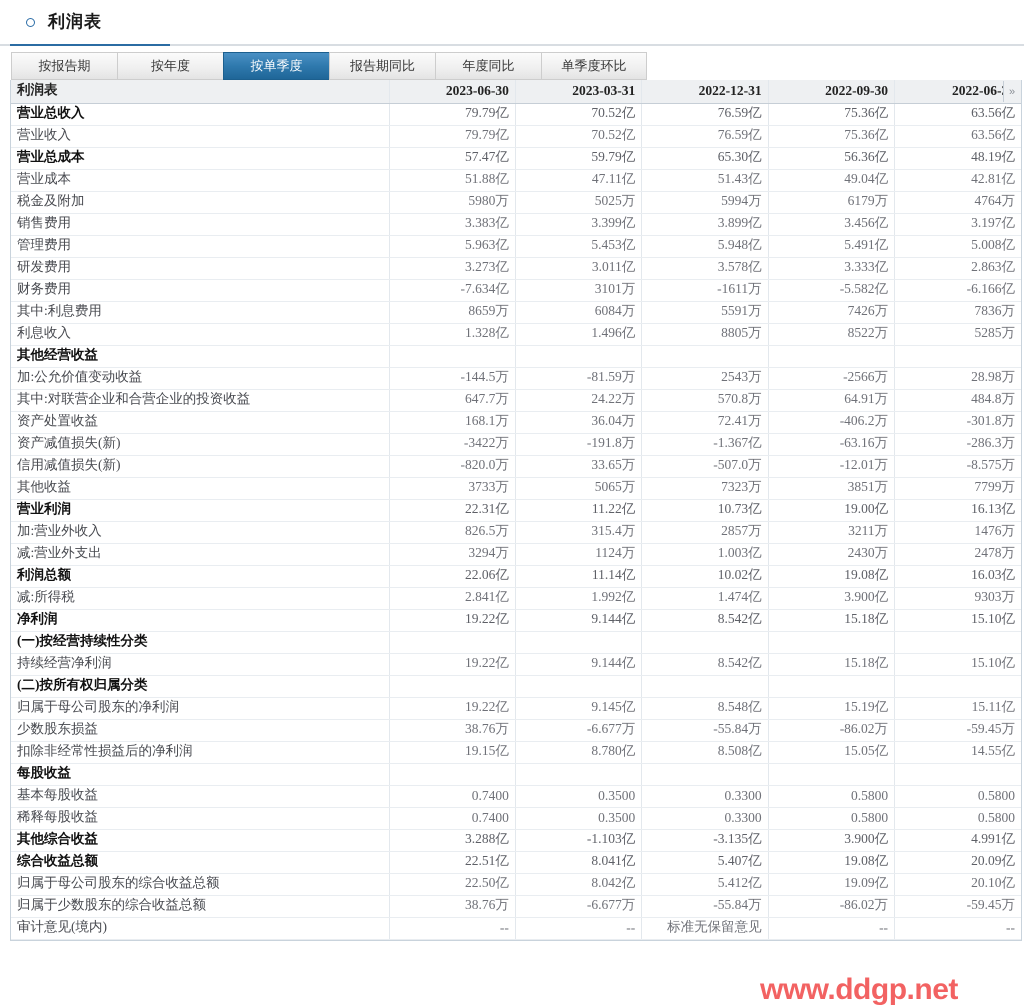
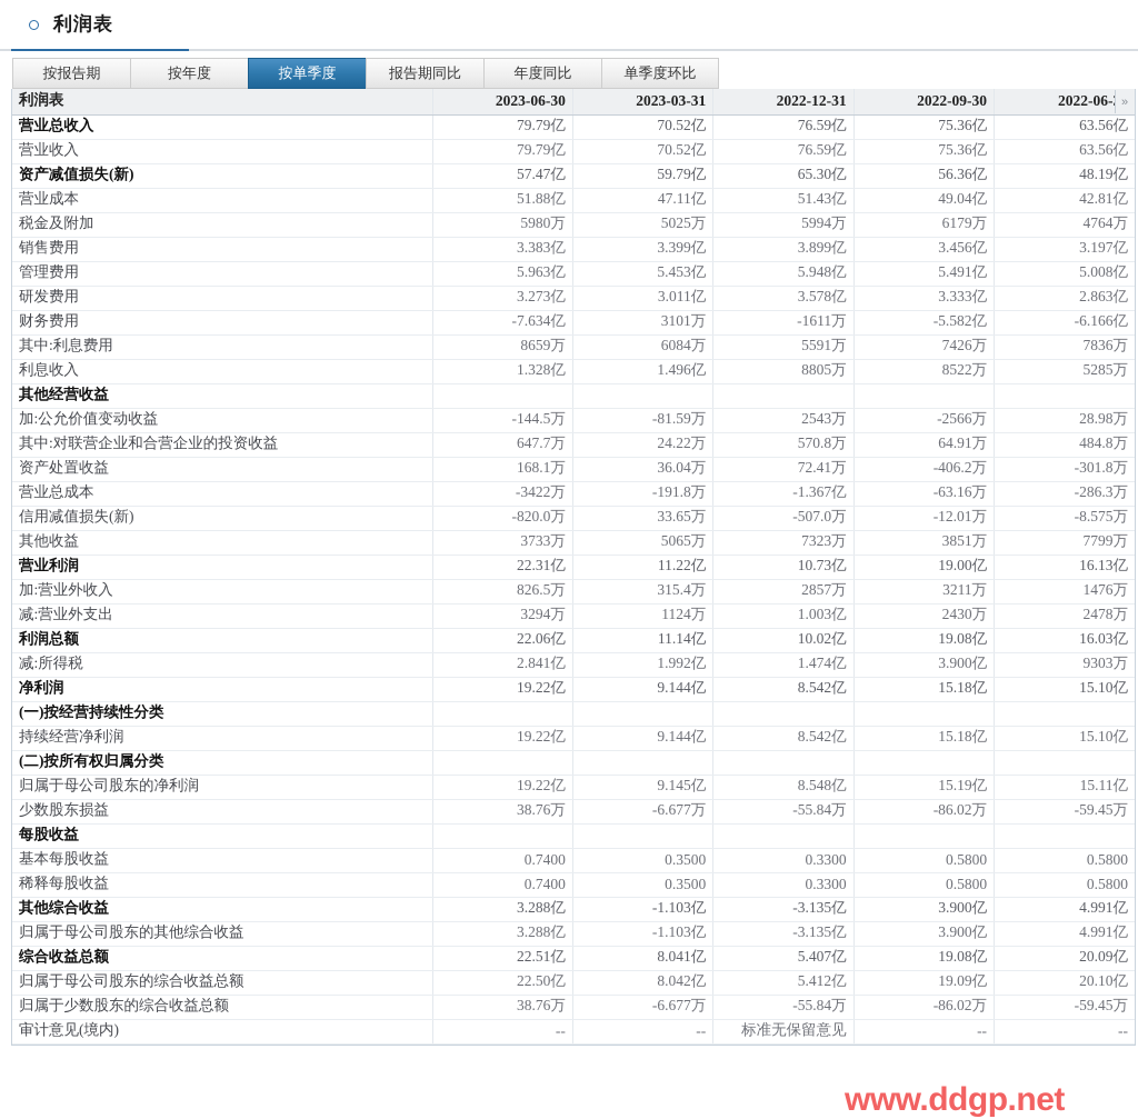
  利润表
  按报告期
  按年度
  按单季度
  报告期同比
  年度同比
  单季度环比
  利润表	2023-06-30	2023-03-31	2022-12-31	2022-09-30	2022-06-
  营业总收入	79.79亿	70.52亿	76.59亿	75.36亿	63.56亿
  营业收入	79.79亿	70.52亿	76.59亿	75.36亿	63.56亿
- 营业总成本	57.47亿	59.79亿	65.30亿	56.36亿	48.19亿
+ 资产减值损失(新)	57.47亿	59.79亿	65.30亿	56.36亿	48.19亿
  营业成本	51.88亿	47.11亿	51.43亿	49.04亿	42.81亿
  税金及附加	5980万	5025万	5994万	6179万	4764万
  销售费用	3.383亿	3.399亿	3.899亿	3.456亿	3.197亿
  管理费用	5.963亿	5.453亿	5.948亿	5.491亿	5.008亿
  研发费用	3.273亿	3.011亿	3.578亿	3.333亿	2.863亿
  财务费用	-7.634亿	3101万	-1611万	-5.582亿	-6.166亿
  其中:利息费用	8659万	6084万	5591万	7426万	7836万
  利息收入	1.328亿	1.496亿	8805万	8522万	5285万
  其他经营收益
  加:公允价值变动收益	-144.5万	-81.59万	2543万	-2566万	28.98万
  其中:对联营企业和合营企业的投资收益	647.7万	24.22万	570.8万	64.91万	484.8万
  资产处置收益	168.1万	36.04万	72.41万	-406.2万	-301.8万
- 资产减值损失(新)	-3422万	-191.8万	-1.367亿	-63.16万	-286.3万
+ 营业总成本	-3422万	-191.8万	-1.367亿	-63.16万	-286.3万
  信用减值损失(新)	-820.0万	33.65万	-507.0万	-12.01万	-8.575万
  其他收益	3733万	5065万	7323万	3851万	7799万
  营业利润	22.31亿	11.22亿	10.73亿	19.00亿	16.13亿
  加:营业外收入	826.5万	315.4万	2857万	3211万	1476万
  减:营业外支出	3294万	1124万	1.003亿	2430万	2478万
  利润总额	22.06亿	11.14亿	10.02亿	19.08亿	16.03亿
  减:所得税	2.841亿	1.992亿	1.474亿	3.900亿	9303万
  净利润	19.22亿	9.144亿	8.542亿	15.18亿	15.10亿
  (一)按经营持续性分类
  持续经营净利润	19.22亿	9.144亿	8.542亿	15.18亿	15.10亿
  (二)按所有权归属分类
  归属于母公司股东的净利润	19.22亿	9.145亿	8.548亿	15.19亿	15.11亿
  少数股东损益	38.76万	-6.677万	-55.84万	-86.02万	-59.45万
- 扣除非经常性损益后的净利润	19.15亿	8.780亿	8.508亿	15.05亿	14.55亿
  每股收益
  基本每股收益	0.7400	0.3500	0.3300	0.5800	0.5800
  稀释每股收益	0.7400	0.3500	0.3300	0.5800	0.5800
  其他综合收益	3.288亿	-1.103亿	-3.135亿	3.900亿	4.991亿
+ 归属于母公司股东的其他综合收益	3.288亿	-1.103亿	-3.135亿	3.900亿	4.991亿
  综合收益总额	22.51亿	8.041亿	5.407亿	19.08亿	20.09亿
  归属于母公司股东的综合收益总额	22.50亿	8.042亿	5.412亿	19.09亿	20.10亿
  归属于少数股东的综合收益总额	38.76万	-6.677万	-55.84万	-86.02万	-59.45万
  审计意见(境内)	--	--	标准无保留意见	--	--
  »
  www.ddgp.net
